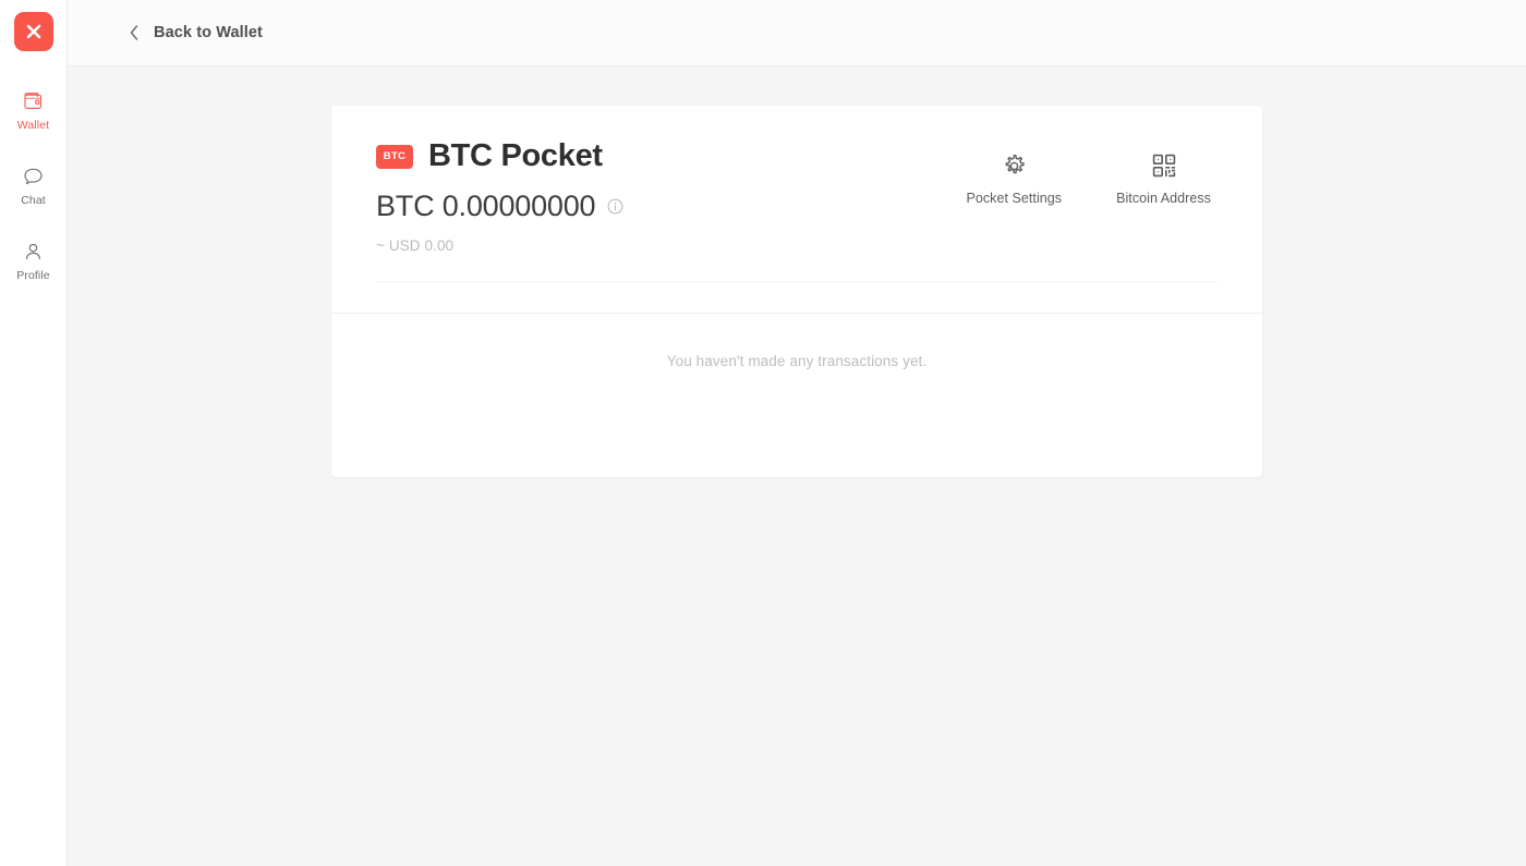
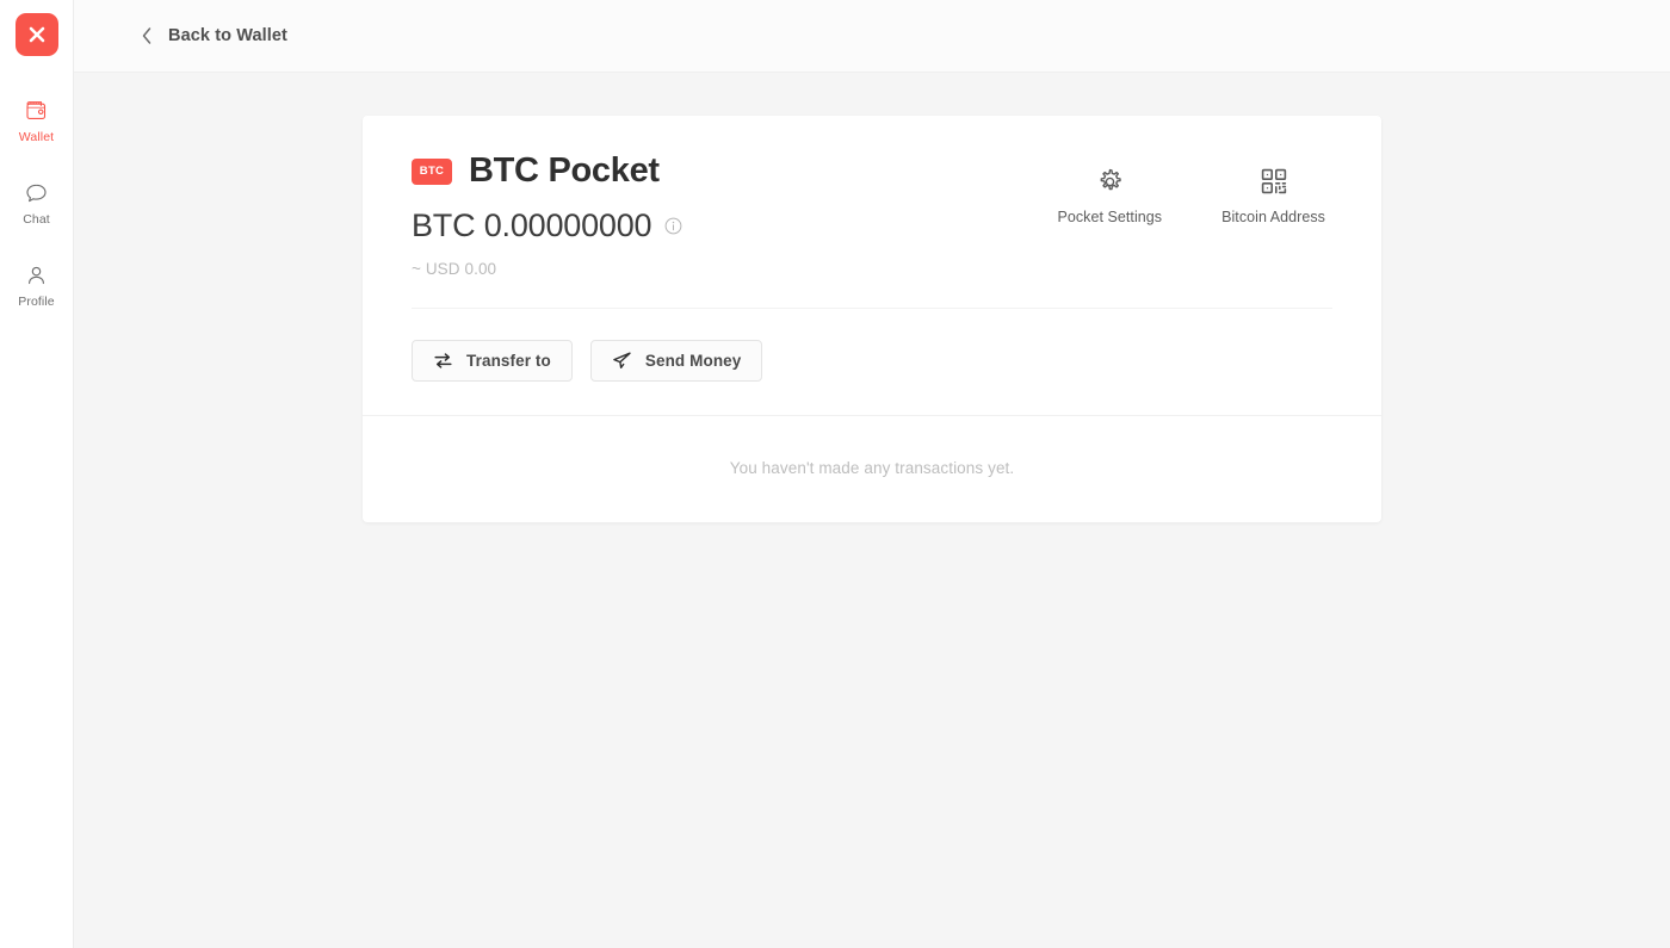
  Wallet
  Chat
  Profile
  Back to Wallet
  BTC
  BTC Pocket
  BTC 0.00000000
  ~ USD 0.00
  Pocket Settings
  Bitcoin Address
+ Transfer to
+ Send Money
  You haven't made any transactions yet.
